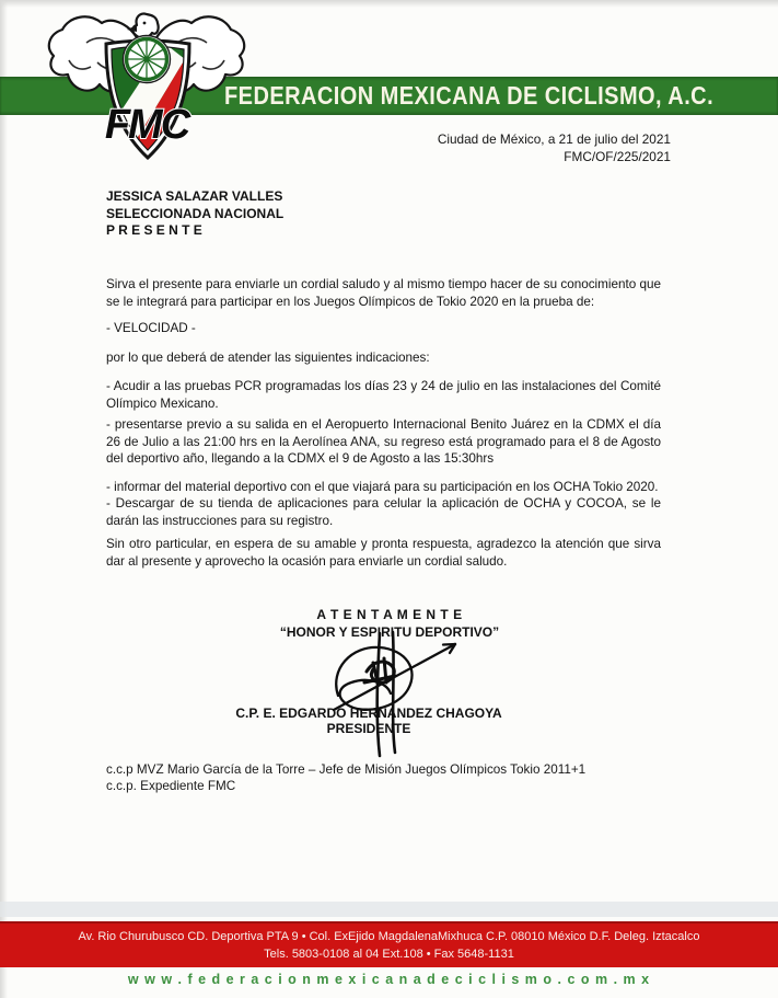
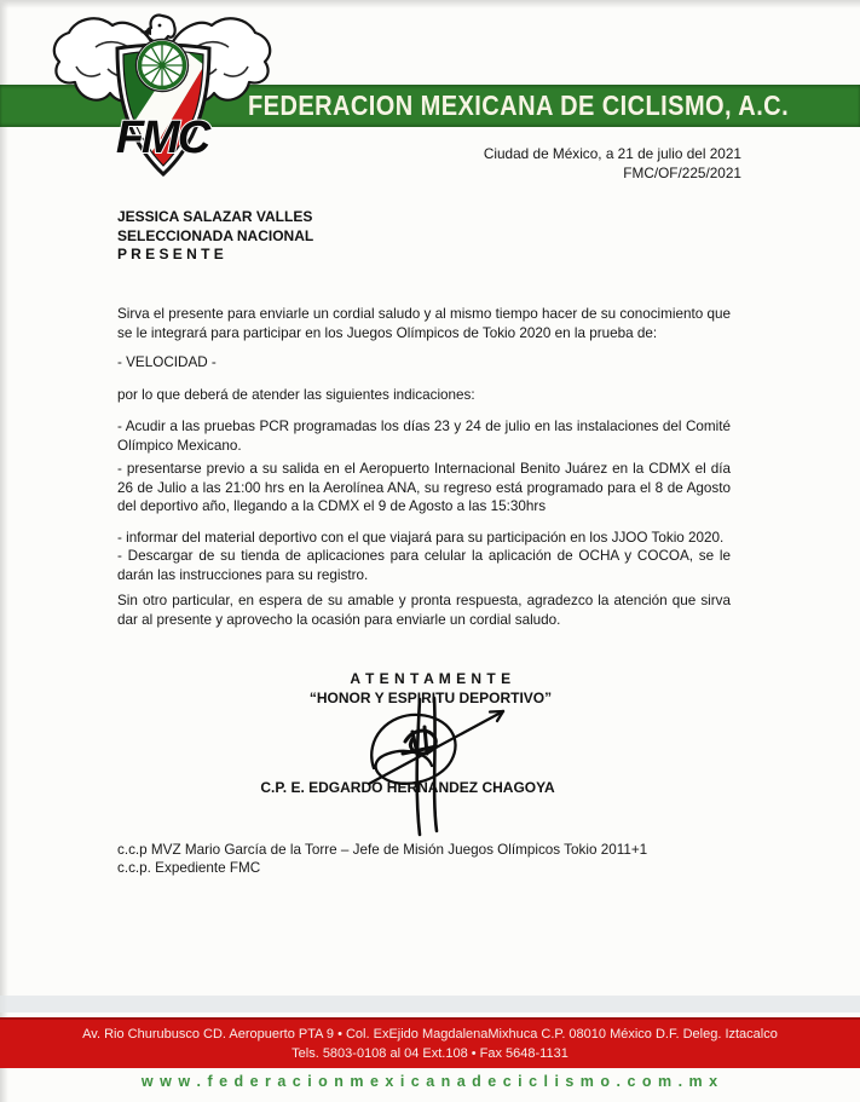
  FEDERACION MEXICANA DE CICLISMO, A.C.
  FMC
  Ciudad de México, a 21 de julio del 2021
  FMC/OF/225/2021
  JESSICA SALAZAR VALLES
  SELECCIONADA NACIONAL
  P R E S E N T E
  Sirva el presente para enviarle un cordial saludo y al mismo tiempo hacer de su conocimiento que se le integrará para participar en los Juegos Olímpicos de Tokio 2020 en la prueba de:
  - VELOCIDAD -
  por lo que deberá de atender las siguientes indicaciones:
  - Acudir a las pruebas PCR programadas los días 23 y 24 de julio en las instalaciones del Comité Olímpico Mexicano.
  - presentarse previo a su salida en el Aeropuerto Internacional Benito Juárez en la CDMX el día 26 de Julio a las 21:00 hrs en la Aerolínea ANA, su regreso está programado para el 8 de Agosto del deportivo año, llegando a la CDMX el 9 de Agosto a las 15:30hrs
- - informar del material deportivo con el que viajará para su participación en los OCHA Tokio 2020.
+ - informar del material deportivo con el que viajará para su participación en los JJOO Tokio 2020.
  - Descargar de su tienda de aplicaciones para celular la aplicación de OCHA y COCOA, se le darán las instrucciones para su registro.
  Sin otro particular, en espera de su amable y pronta respuesta, agradezco la atención que sirva dar al presente y aprovecho la ocasión para enviarle un cordial saludo.
  A T E N T A M E N T E
  “HONOR Y ESPIRTU DEPORTIVO”
  C.P. E. EDGARDO HERNNDEZ CHAGOYA
- PRESIDENTE
  c.c.p MVZ Mario García de la Torre – Jefe de Misión Juegos Olímpicos Tokio 2011+1
  c.c.p. Expediente FMC
- Av. Rio Churubusco CD. Deportiva PTA 9 • Col. ExEjido MagdalenaMixhuca C.P. 08010 México D.F. Deleg. Iztacalco
+ Av. Rio Churubusco CD. Aeropuerto PTA 9 • Col. ExEjido MagdalenaMixhuca C.P. 08010 México D.F. Deleg. Iztacalco
  Tels. 5803-0108 al 04 Ext.108 • Fax 5648-1131
  w w w . f e d e r a c i o n m e x i c a n a d e c i c l i s m o . c o m . m x
